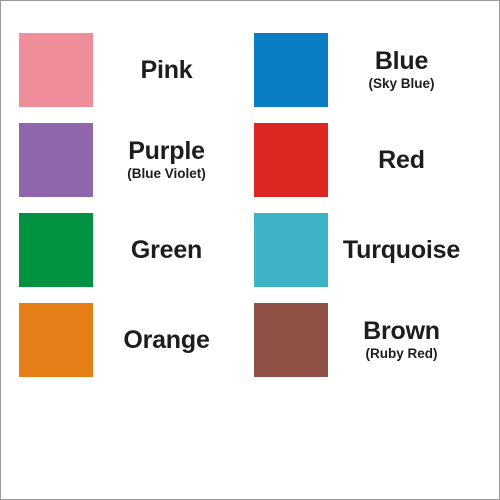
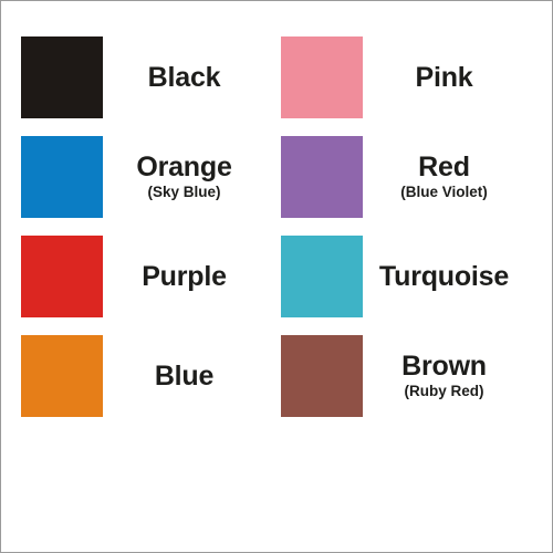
+ Black
  Pink
- Blue
+ Orange
  (Sky Blue)
- Purple
+ Red
  (Blue Violet)
- Red
+ Purple
- Green
  Turquoise
- Orange
+ Blue
  Brown
  (Ruby Red)
